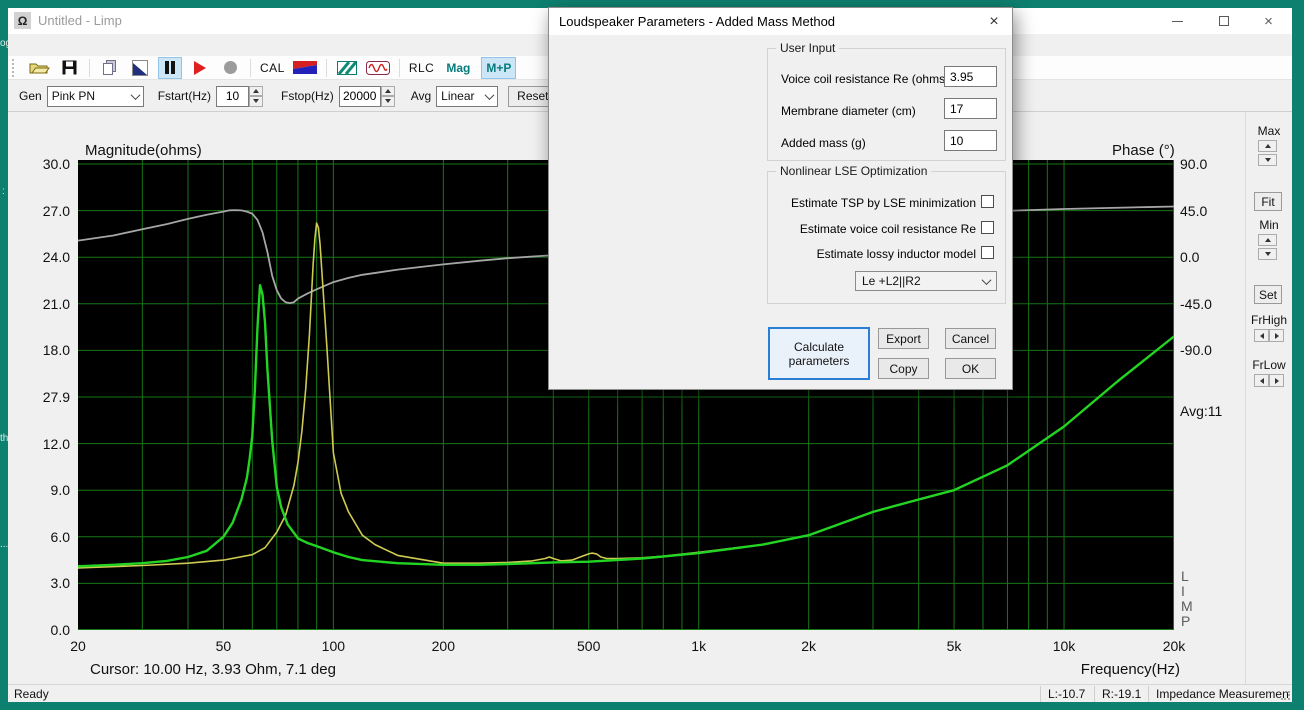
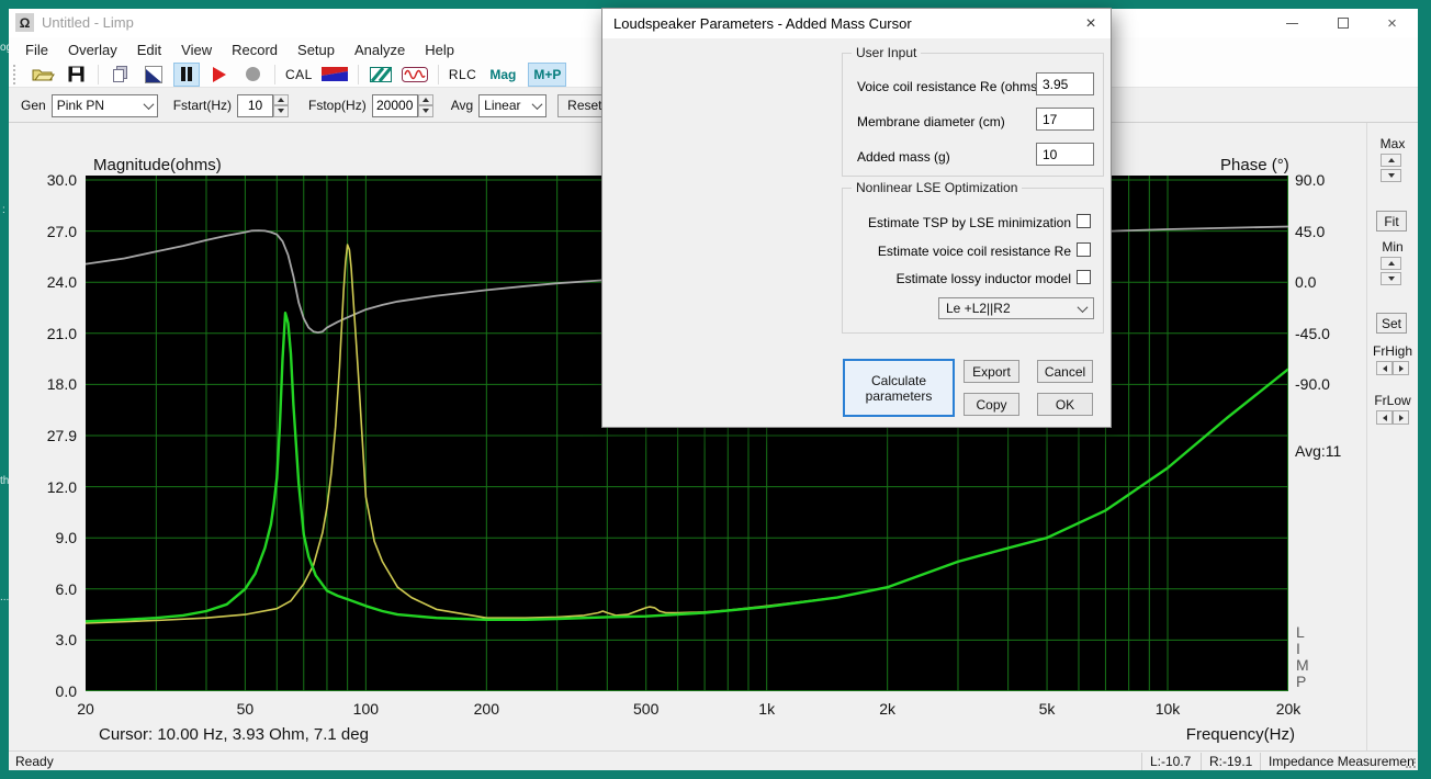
  :
  th
  ...
  Ω
  Untitled - Limp
  ×
+ File
+ Overlay
+ Edit
+ View
+ Record
+ Setup
+ Analyze
+ Help
  CAL
  RLC
  Mag
  M+P
  Gen
  Pink PN
  Fstart(Hz)
  10
  Fstop(Hz)
  20000
  Avg
  Linear
  Reset
  Magnitude(ohms)
  Phase (°)
  30.0
  27.0
  24.0
  21.0
  18.0
  27.9
  12.0
  9.0
  6.0
  3.0
  0.0
  90.0
  45.0
  0.0
  -45.0
  -90.0
  20
  50
  100
  200
  500
  1k
  2k
  5k
  10k
  20k
  Avg:11
  L
  I
  M
  P
  Cursor: 10.00 Hz, 3.93 Ohm, 7.1 deg
  Frequency(Hz)
  Max
  Fit
  Min
  Set
  FrHigh
  FrLow
  Ready
  L:-10.7
  R:-19.1
  Impedance Measuremen
- Loudspeaker Parameters - Added Mass Method
+ Loudspeaker Parameters - Added Mass Cursor
  ×
  User Input
  Voice coil resistance Re (ohms
  3.95
  Membrane diameter (cm)
  17
  Added mass (g)
  10
  Nonlinear LSE Optimization
  Estimate TSP by LSE minimization
  Estimate voice coil resistance Re
  Estimate lossy inductor model
  Le +L2||R2
  Calculate parameters
  Export
  Cancel
  Copy
  OK
